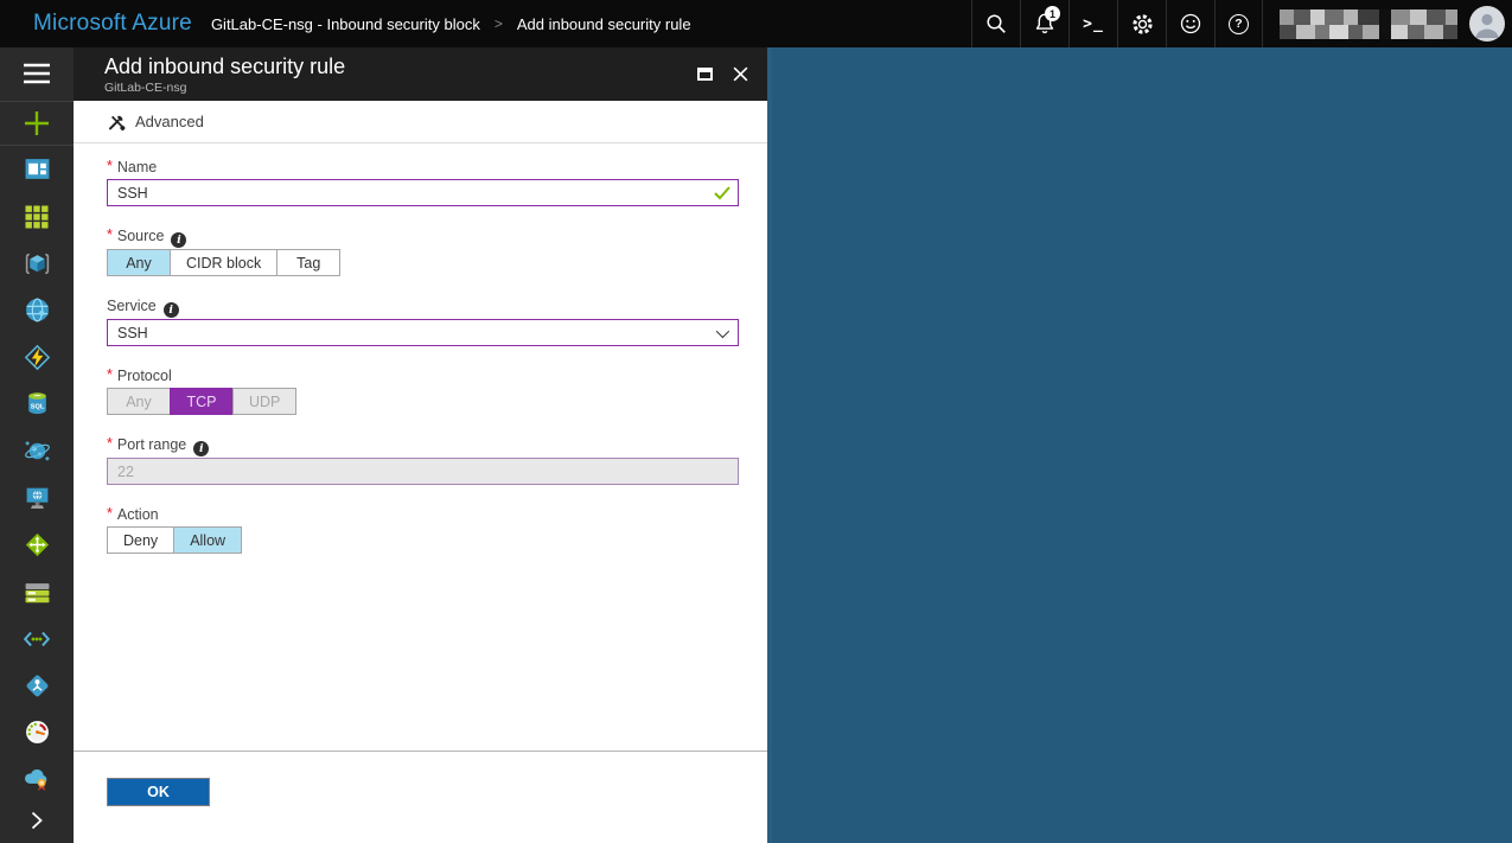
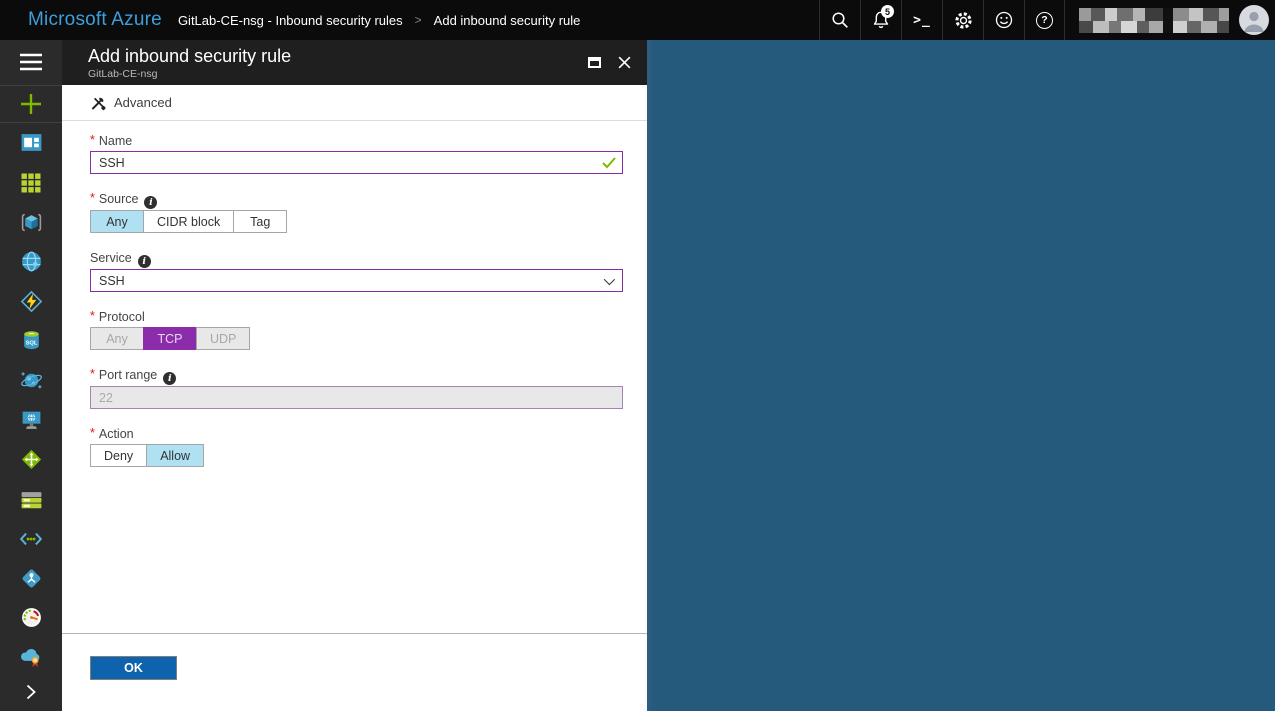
  Microsoft Azure
- GitLab-CE-nsg - Inbound security block
+ GitLab-CE-nsg - Inbound security rules
  >
  Add inbound security rule
- 1
+ 5
  >_
  ?
  Add inbound security rule
  GitLab-CE-nsg
  Advanced
  * Name
  SSH
  * Source i
  Any
  CIDR block
  Tag
  Service i
  SSH
  * Protocol
  Any
  TCP
  UDP
  * Port range i
  22
  * Action
  Deny
  Allow
  OK
